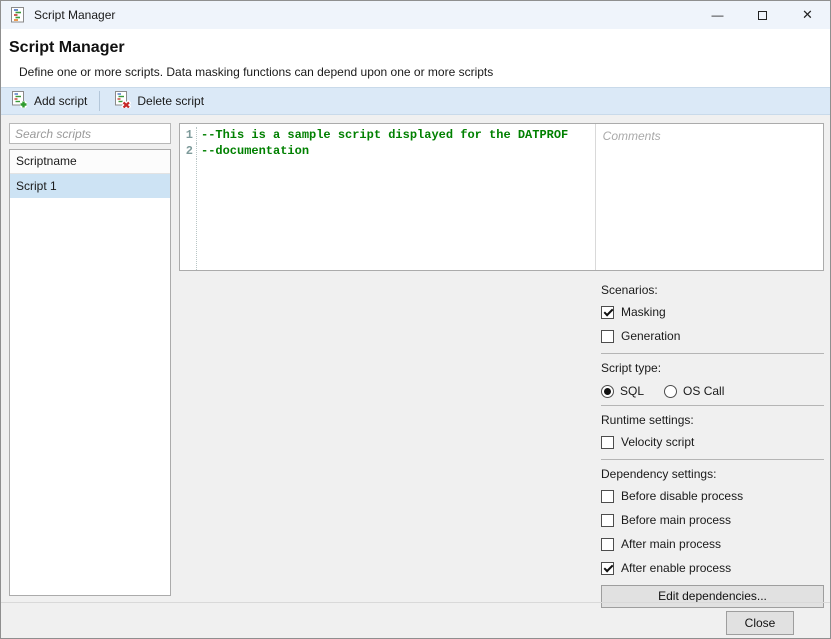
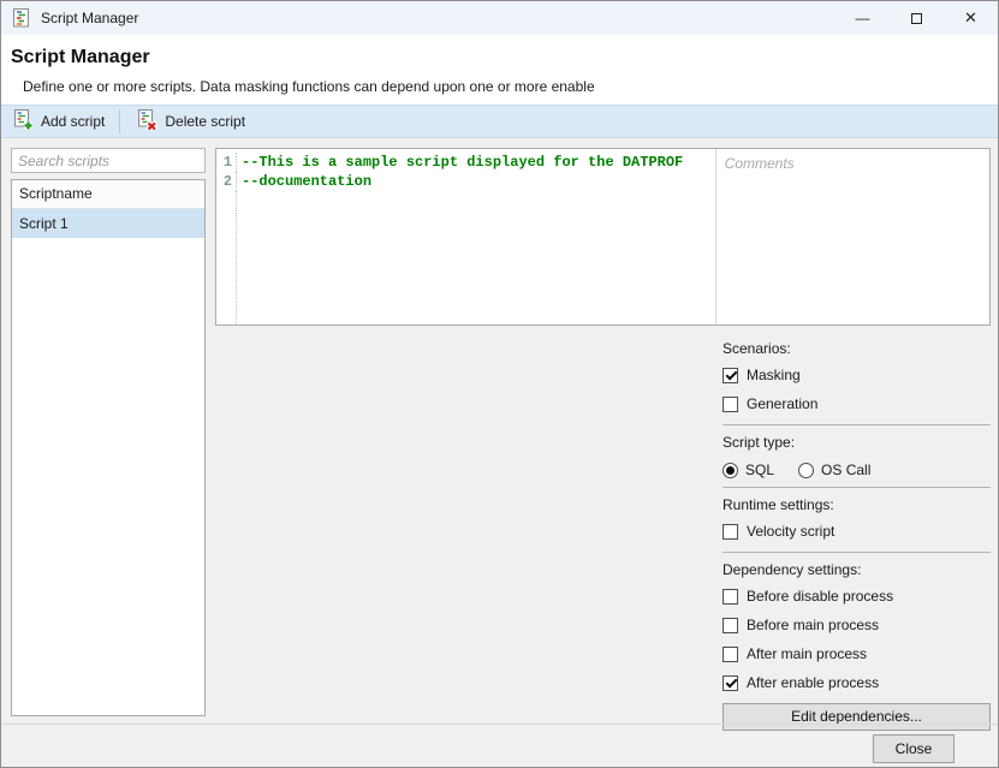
  Script Manager
  —
  ✕
  Script Manager
- Define one or more scripts. Data masking functions can depend upon one or more scripts
+ Define one or more scripts. Data masking functions can depend upon one or more enable
  Add script
  Delete script
  Search scripts
  Scriptname
  Script 1
  1
  --This is a sample script displayed for the DATPROF
  2
  --documentation
  Comments
  Scenarios:
  Masking
  Generation
  Script type:
  SQL
  OS Call
  Runtime settings:
  Velocity script
  Dependency settings:
  Before disable process
  Before main process
  After main process
  After enable process
  Edit dependencies...
  Close
